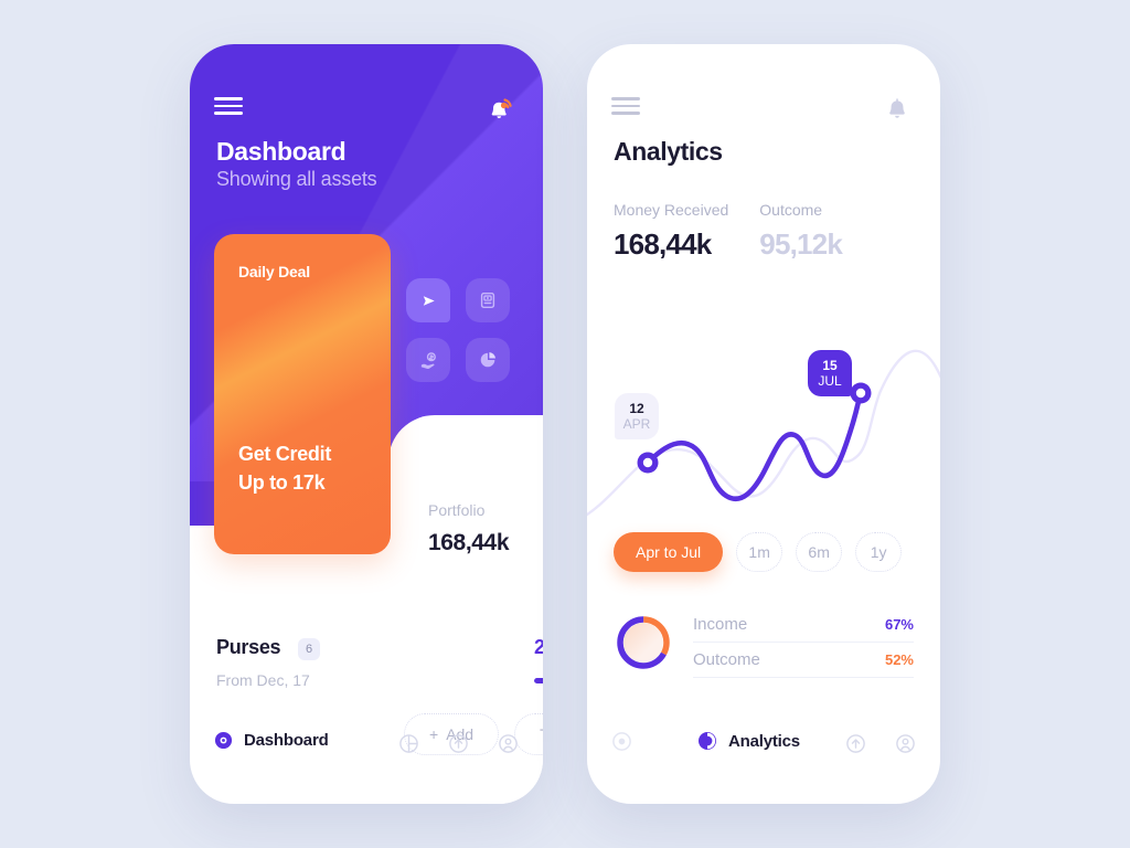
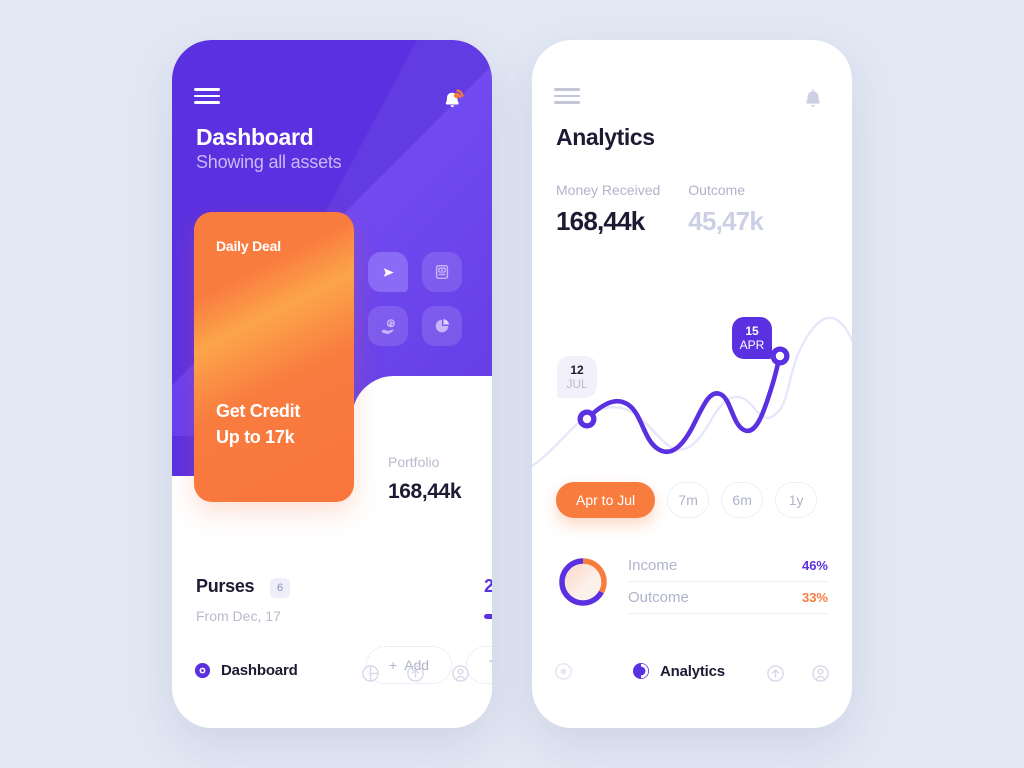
  Dashboard
  Showing all assets
  Daily Deal
  Get Credit
  Up to 17k
  Portfolio
  168,44k
  Purses
  6
  From Dec, 17
  +
  Add
  Dashboard
  Analytics
  Money Received
  168,44k
  Outcome
- 95,12k
+ 45,47k
  12
- APR
+ JUL
  15
- JUL
+ APR
  Apr to Jul
- 1m
+ 7m
  6m
  1y
  Income
- 67%
+ 46%
  Outcome
- 52%
+ 33%
  Analytics
